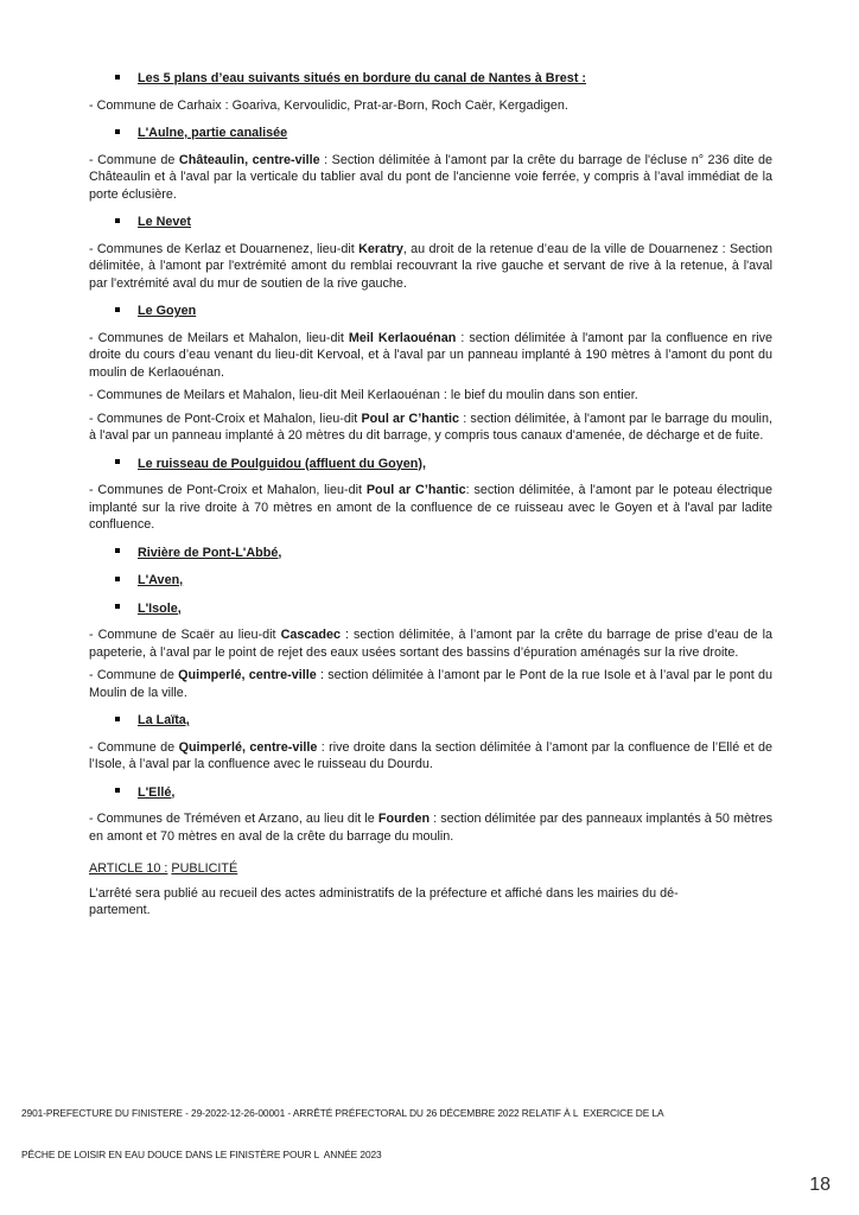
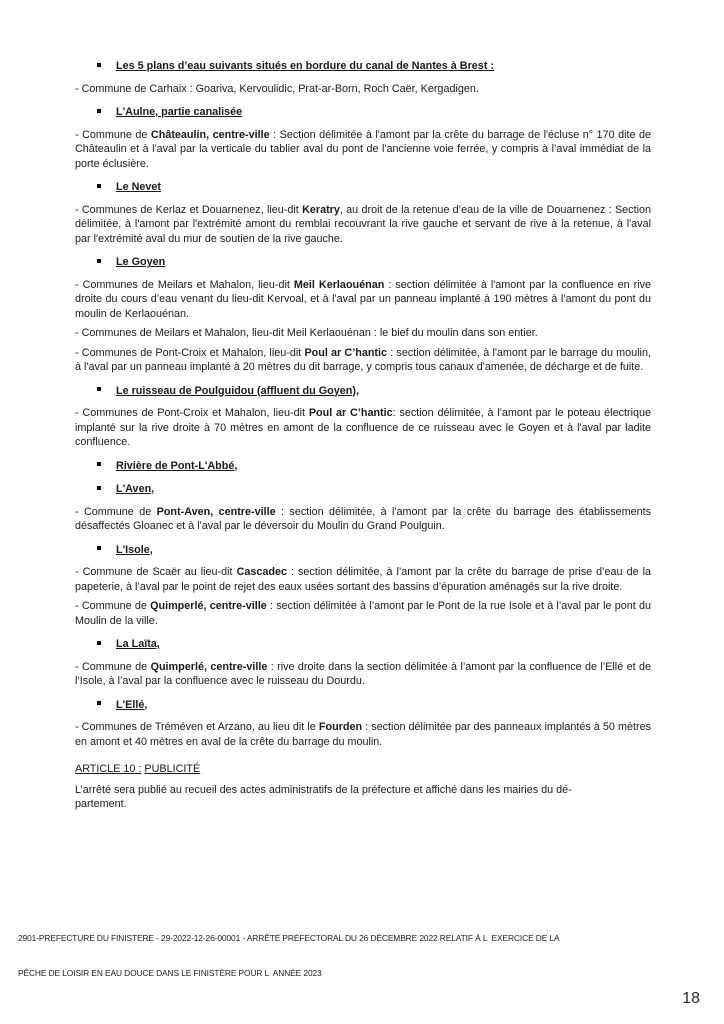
  Les 5 plans d’eau suivants situés en bordure du canal de Nantes à Brest :
  - Commune de Carhaix : Goariva, Kervoulidic, Prat-ar-Born, Roch Caër, Kergadigen.
  L'Aulne, partie canalisée
- - Commune de Châteaulin, centre-ville : Section délimitée à l'amont par la crête du barrage de l'écluse n° 236 dite de Châteaulin et à l'aval par la verticale du tablier aval du pont de l'ancienne voie ferrée, y compris à l’aval immédiat de la porte éclusière.
+ - Commune de Châteaulin, centre-ville : Section délimitée à l'amont par la crête du barrage de l'écluse n° 170 dite de Châteaulin et à l'aval par la verticale du tablier aval du pont de l'ancienne voie ferrée, y compris à l’aval immédiat de la porte éclusière.
  Le Nevet
  - Communes de Kerlaz et Douarnenez, lieu-dit Keratry, au droit de la retenue d’eau de la ville de Douarnenez : Section délimitée, à l'amont par l'extrémité amont du remblai recouvrant la rive gauche et servant de rive à la retenue, à l'aval par l'extrémité aval du mur de soutien de la rive gauche.
  Le Goyen
  - Communes de Meilars et Mahalon, lieu-dit Meil Kerlaouénan : section délimitée à l'amont par la confluence en rive droite du cours d’eau venant du lieu-dit Kervoal, et à l'aval par un panneau implanté à 190 mètres à l’amont du pont du moulin de Kerlaouénan.
  - Communes de Meilars et Mahalon, lieu-dit Meil Kerlaouénan : le bief du moulin dans son entier.
  - Communes de Pont-Croix et Mahalon, lieu-dit Poul ar C’hantic : section délimitée, à l'amont par le barrage du moulin, à l'aval par un panneau implanté à 20 mètres du dit barrage, y compris tous canaux d'amenée, de décharge et de fuite.
  Le ruisseau de Poulguidou (affluent du Goyen),
  - Communes de Pont-Croix et Mahalon, lieu-dit Poul ar C’hantic: section délimitée, à l'amont par le poteau électrique implanté sur la rive droite à 70 mètres en amont de la confluence de ce ruisseau avec le Goyen et à l'aval par ladite confluence.
  Rivière de Pont-L'Abbé,
  L'Aven,
+ - Commune de Pont-Aven, centre-ville : section délimitée, à l'amont par la crête du barrage des établissements désaffectés Gloanec et à l'aval par le déversoir du Moulin du Grand Poulguin.
  L'Isole,
  - Commune de Scaër au lieu-dit Cascadec : section délimitée, à l’amont par la crête du barrage de prise d’eau de la papeterie, à l’aval par le point de rejet des eaux usées sortant des bassins d’épuration aménagés sur la rive droite.
  - Commune de Quimperlé, centre-ville : section délimitée à l’amont par le Pont de la rue Isole et à l’aval par le pont du Moulin de la ville.
  La Laïta,
  - Commune de Quimperlé, centre-ville : rive droite dans la section délimitée à l’amont par la confluence de l’Ellé et de l’Isole, à l’aval par la confluence avec le ruisseau du Dourdu.
  L'Ellé,
- - Communes de Tréméven et Arzano, au lieu dit le Fourden : section délimitée par des panneaux implantés à 50 mètres en amont et 70 mètres en aval de la crête du barrage du moulin.
+ - Communes de Tréméven et Arzano, au lieu dit le Fourden : section délimitée par des panneaux implantés à 50 mètres en amont et 40 mètres en aval de la crête du barrage du moulin.
  ARTICLE 10 : PUBLICITÉ
  L’arrêté sera publié au recueil des actes administratifs de la préfecture et affiché dans les mairies du dé-
  partement.
  2901-PREFECTURE DU FINISTERE - 29-2022-12-26-00001 - ARRÊTÉ PRÉFECTORAL DU 26 DÉCEMBRE 2022 RELATIF À L EXERCICE DE LA
  PÊCHE DE LOISIR EN EAU DOUCE DANS LE FINISTÈRE POUR L ANNÉE 2023
  18
